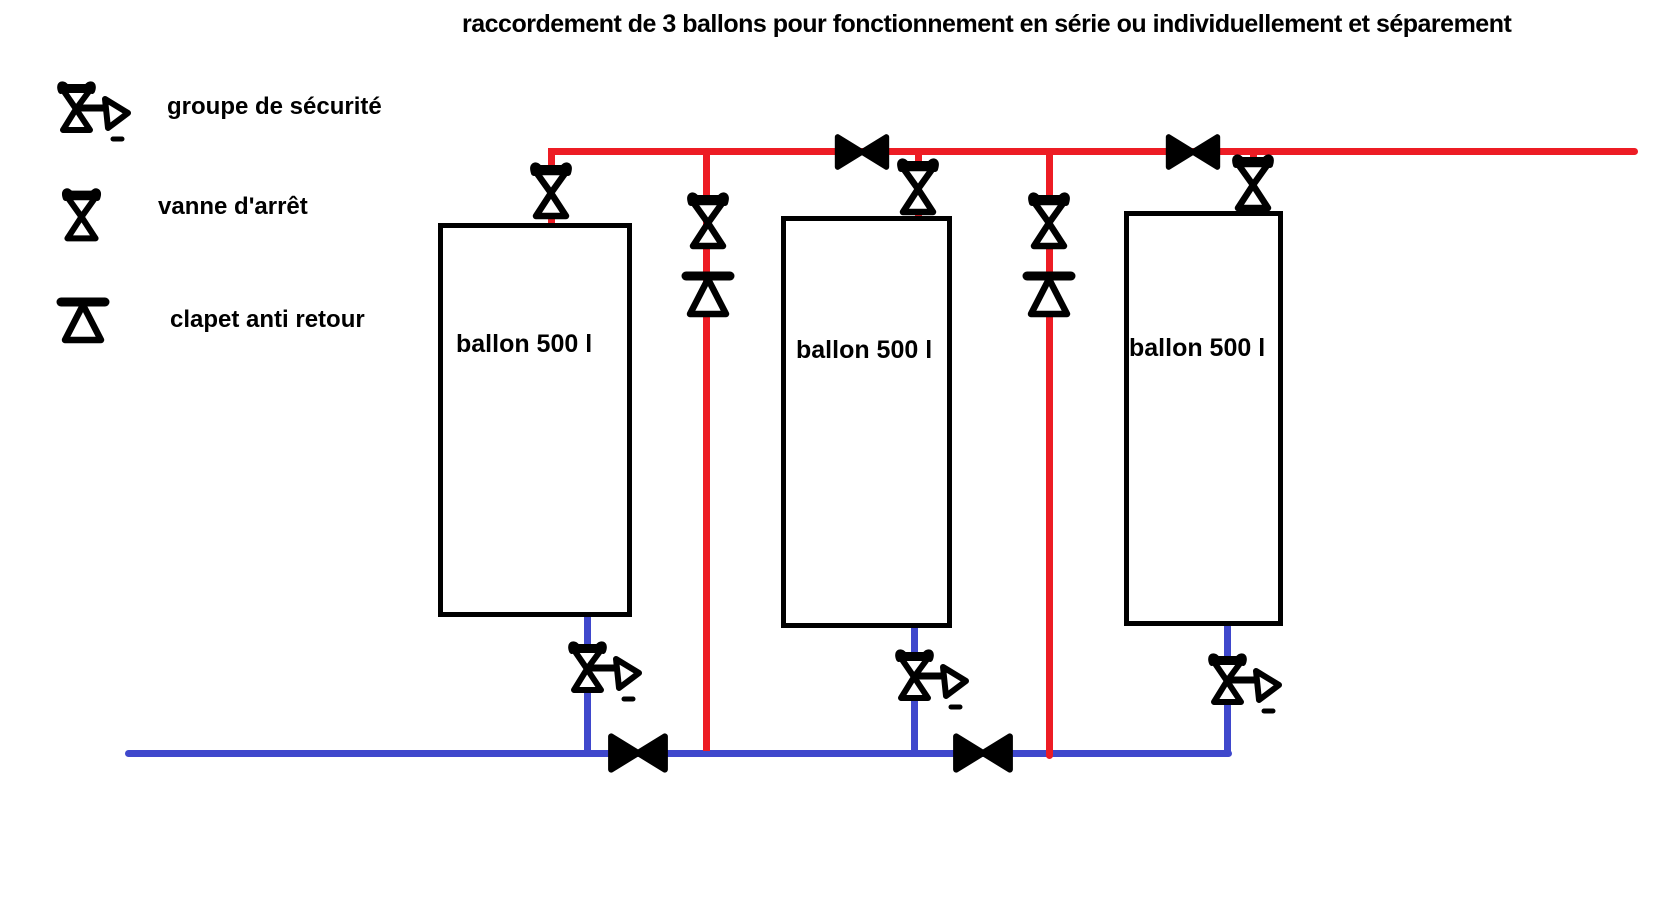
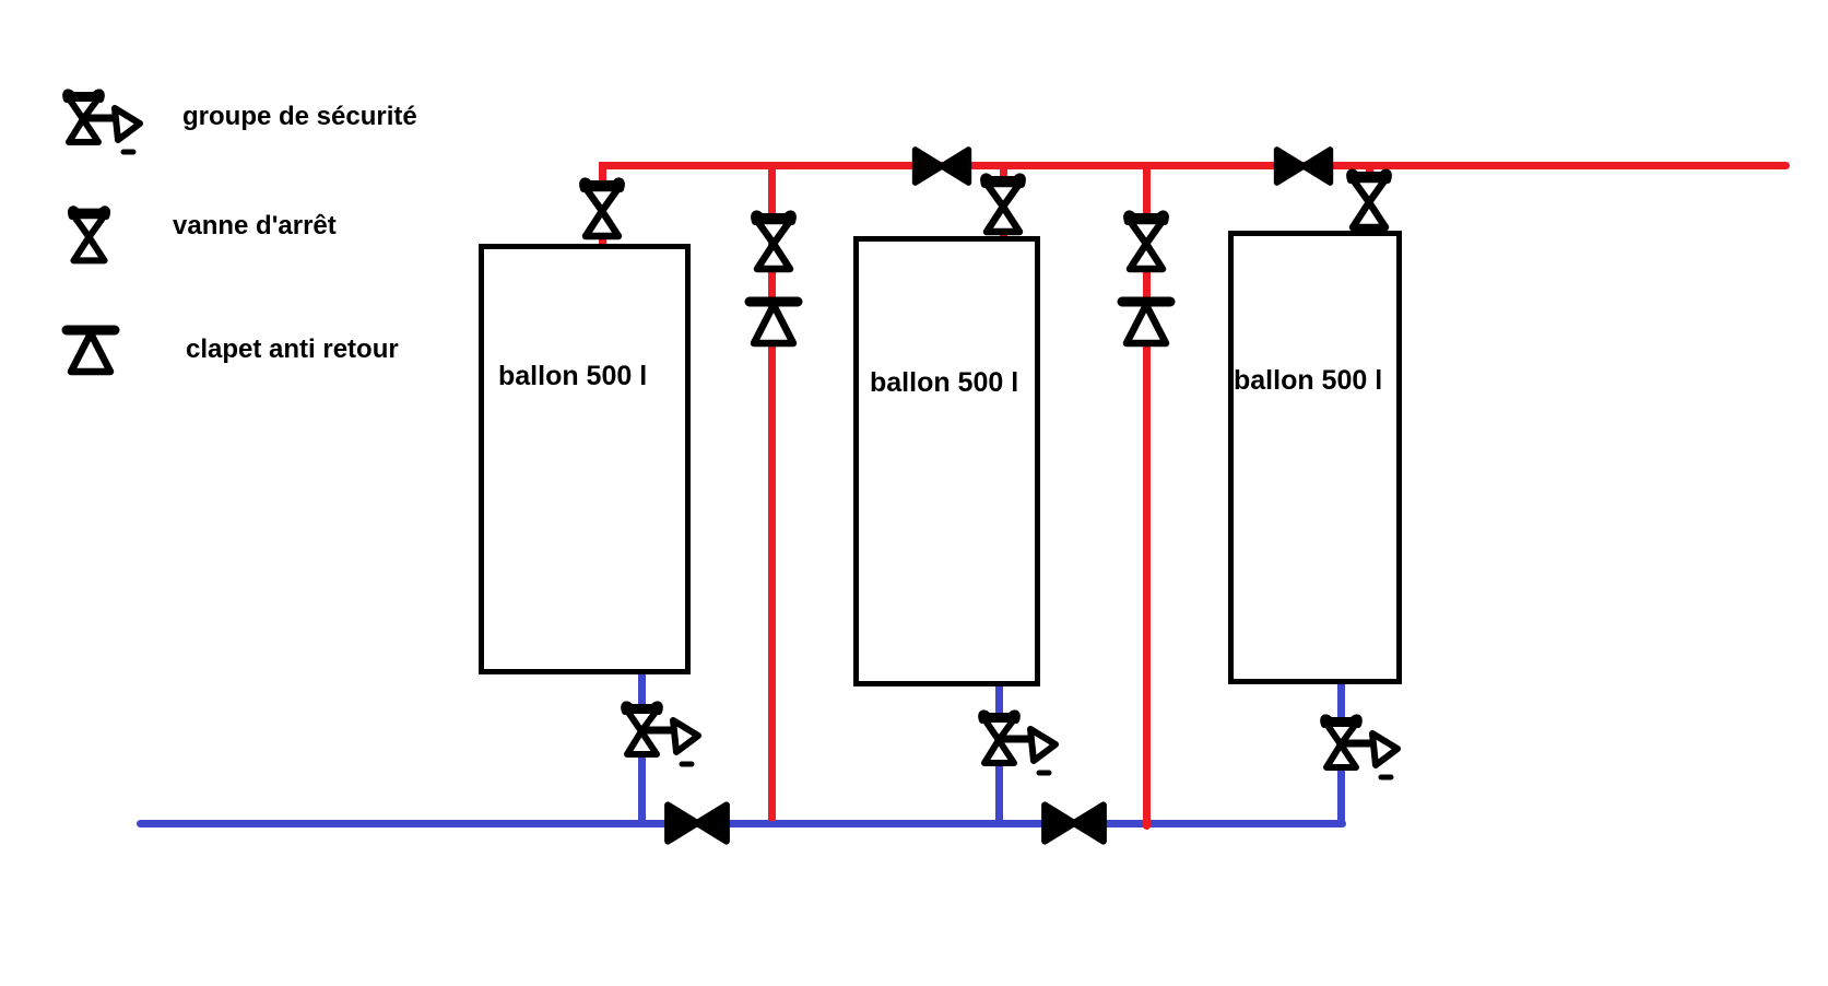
- raccordement de 3 ballons pour fonctionnement en série ou individuellement et séparement
  groupe de sécurité
  vanne d'arrêt
  clapet anti retour
  ballon 500 l
  ballon 500 l
  ballon 500 l
